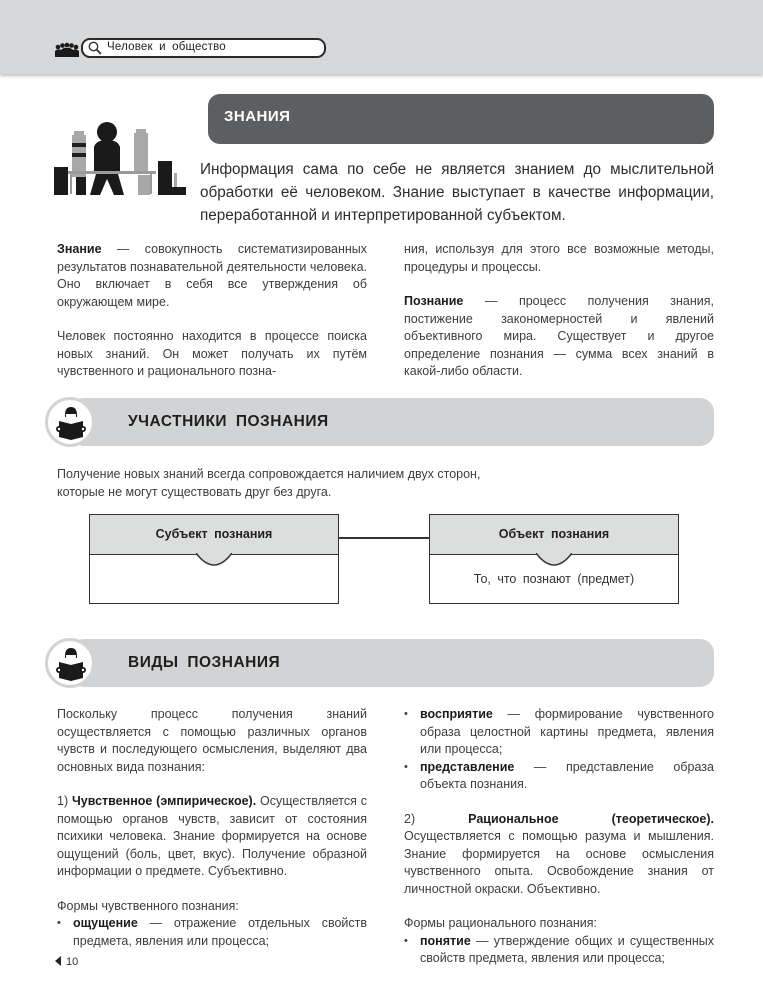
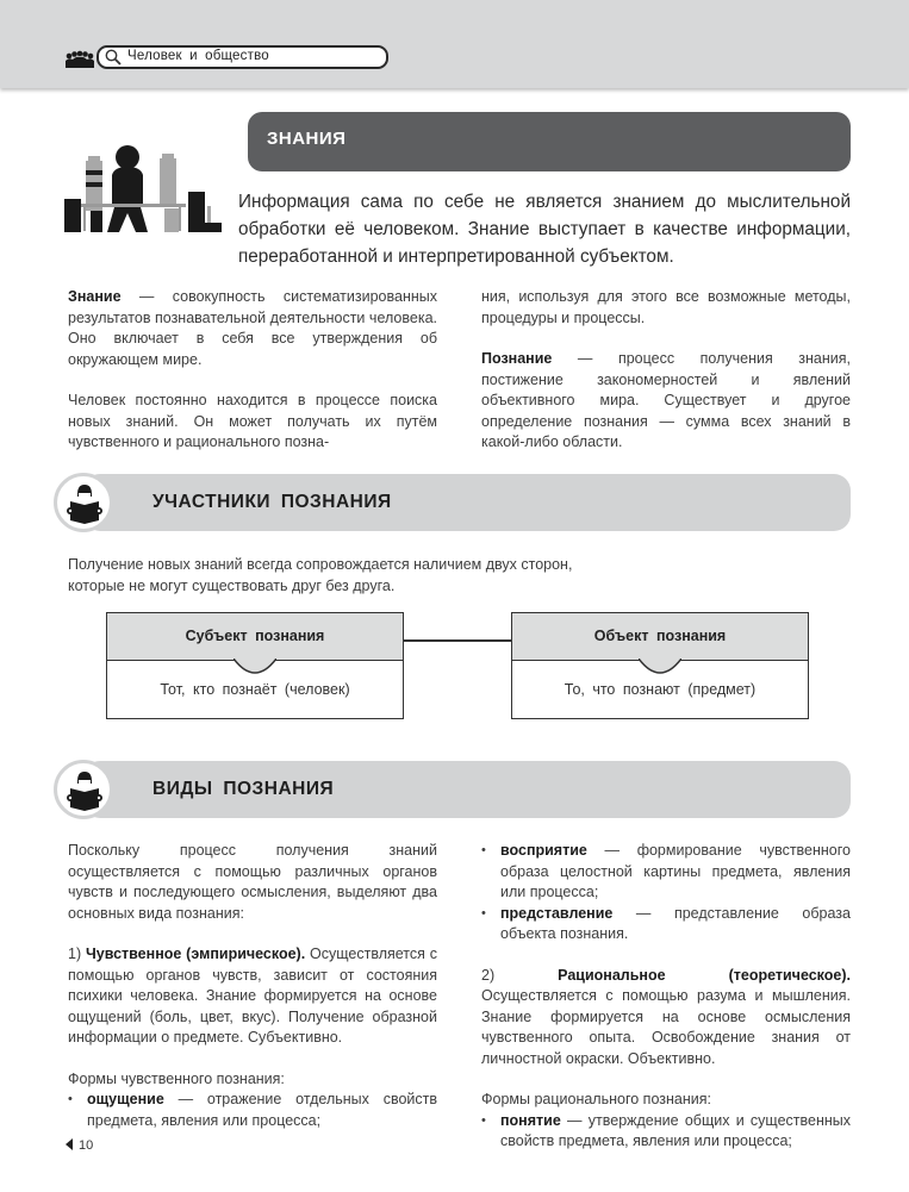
  Человек и общество
  ЗНАНИЯ
  Информация сама по себе не является знанием до мыслительной обработки её человеком. Знание выступает в качестве информации, переработанной и интерпретированной субъектом.
  Знание — совокупность систематизированных результатов познавательной деятельности человека. Оно включает в себя все утверждения об окружающем мире.
  Человек постоянно находится в процессе поиска новых знаний. Он может получать их путём чувственного и рационального позна-
  ния, используя для этого все возможные методы, процедуры и процессы.
  Познание — процесс получения знания, постижение закономерностей и явлений объективного мира. Существует и другое определение познания — сумма всех знаний в какой-либо области.
  УЧАСТНИКИ ПОЗНАНИЯ
  Получение новых знаний всегда сопровождается наличием двух сторон, которые не могут существовать друг без друга.
  Субъект познания
+ Тот, кто познаёт (человек)
  Объект познания
  То, что познают (предмет)
  ВИДЫ ПОЗНАНИЯ
  Поскольку процесс получения знаний осуществляется с помощью различных органов чувств и последующего осмысления, выделяют два основных вида познания:
  1) Чувственное (эмпирическое). Осуществляется с помощью органов чувств, зависит от состояния психики человека. Знание формируется на основе ощущений (боль, цвет, вкус). Получение образной информации о предмете. Субъективно.
  Формы чувственного познания:
  ощущение — отражение отдельных свойств предмета, явления или процесса;
  восприятие — формирование чувственного образа целостной картины предмета, явления или процесса;
  представление — представление образа объекта познания.
  2) Рациональное (теоретическое). Осуществляется с помощью разума и мышления. Знание формируется на основе осмысления чувственного опыта. Освобождение знания от личностной окраски. Объективно.
  Формы рационального познания:
  понятие — утверждение общих и существенных свойств предмета, явления или процесса;
  10
